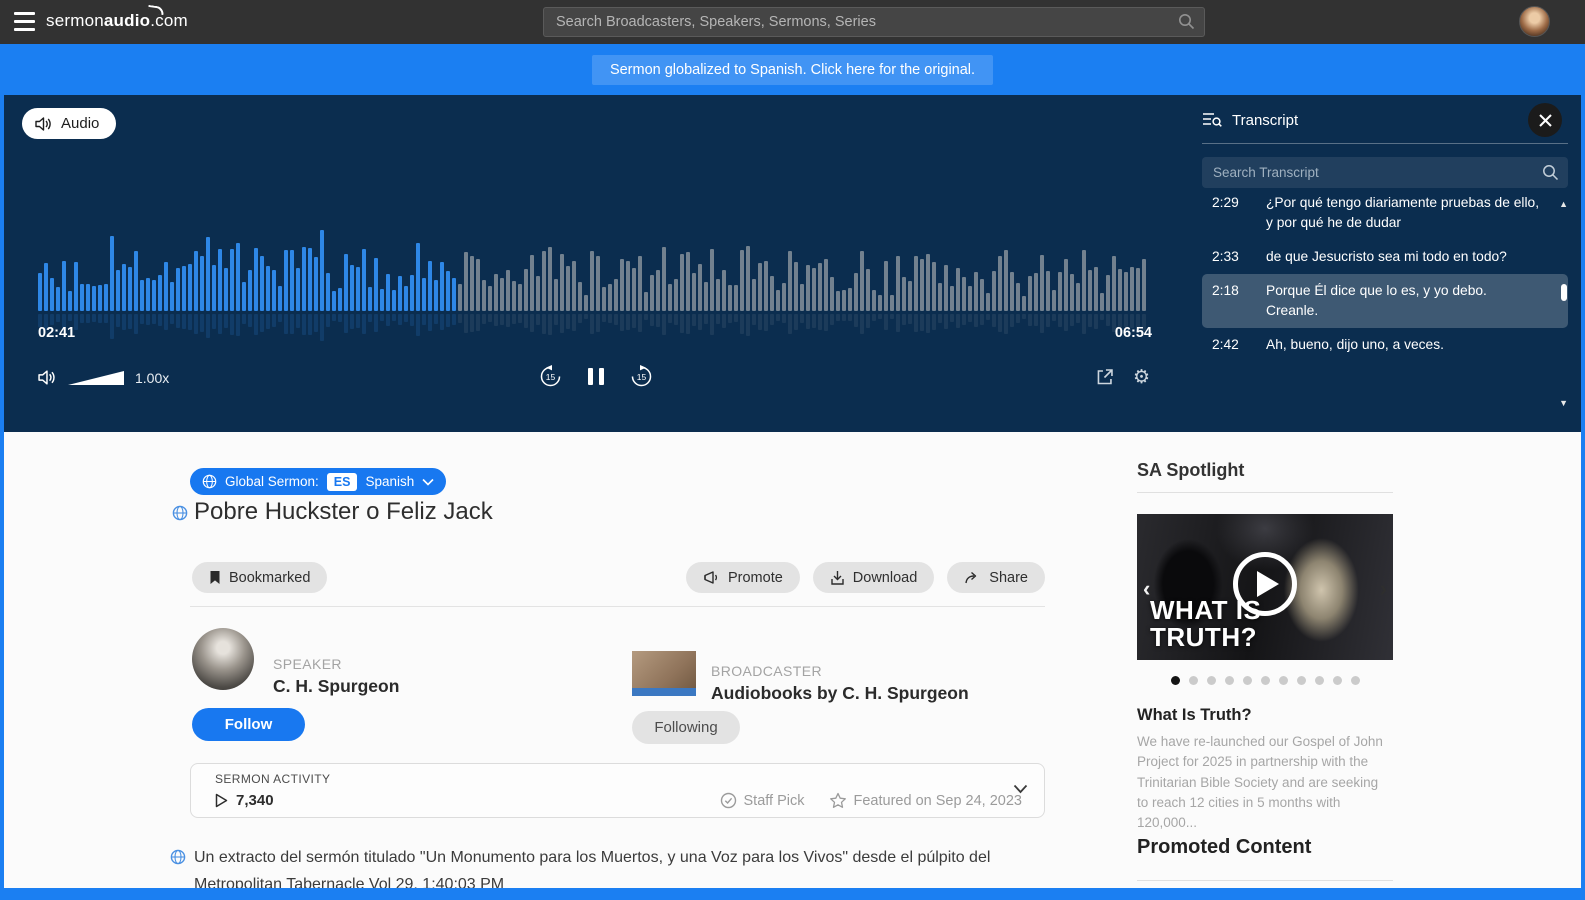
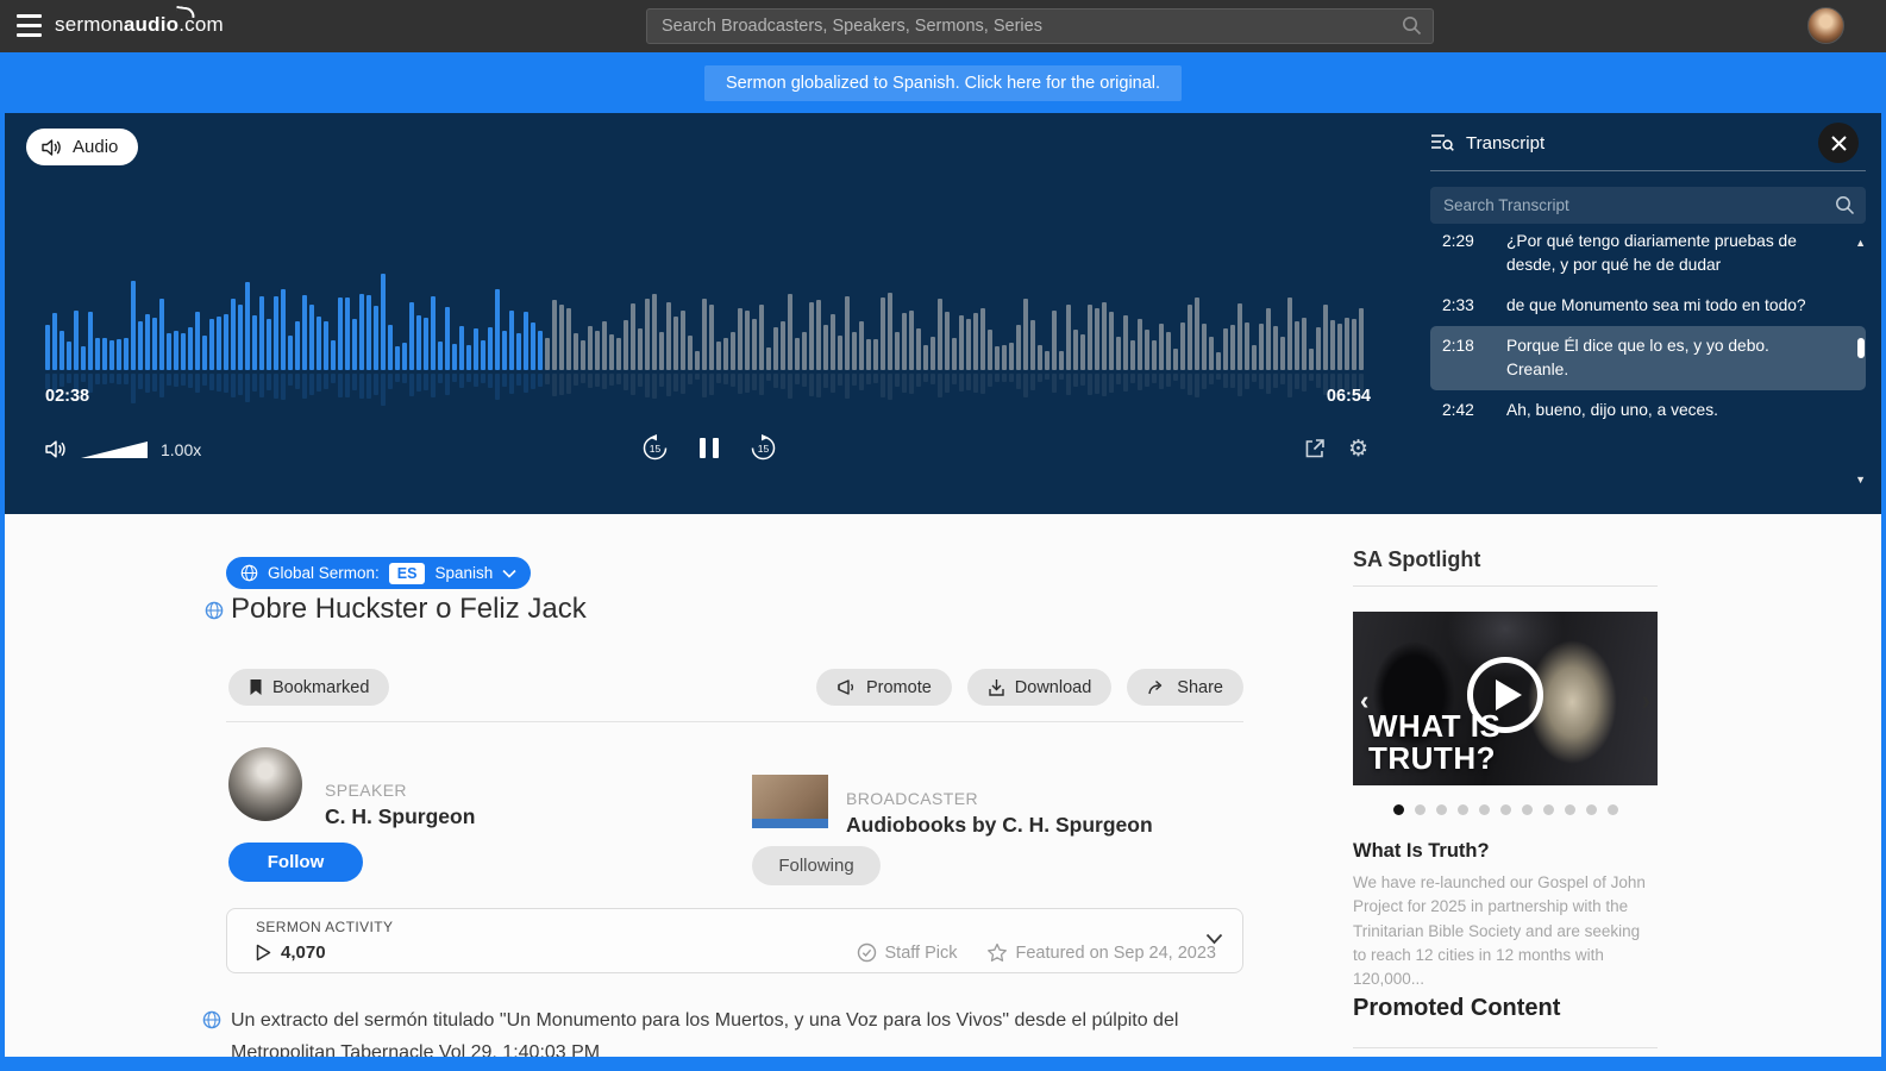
  sermonaudio.com
  Search Broadcasters, Speakers, Sermons, Series
  Sermon globalized to Spanish. Click here for the original.
  Audio
- 02:41
+ 02:38
  06:54
  1.00x
  15
  15
  ⚙
  Transcript
  Search Transcript
  2:29
- ¿Por qué tengo diariamente pruebas de ello, y por qué he de dudar
+ ¿Por qué tengo diariamente pruebas de desde, y por qué he de dudar
  2:33
- de que Jesucristo sea mi todo en todo?
+ de que Monumento sea mi todo en todo?
  2:18
  Porque Él dice que lo es, y yo debo. Creanle.
  2:42
  Ah, bueno, dijo uno, a veces.
  ▲
  ▼
  Global Sermon:
  ES
  Spanish
  Pobre Huckster o Feliz Jack
  Bookmarked
  Promote
  Download
  Share
  SPEAKER
  C. H. Spurgeon
  Follow
  BROADCASTER
  Audiobooks by C. H. Spurgeon
  Following
  SERMON ACTIVITY
- 7,340
+ 4,070
  Staff Pick
  Featured on Sep 24, 2023
  Un extracto del sermón titulado "Un Monumento para los Muertos, y una Voz para los Vivos" desde el púlpito del Metropolitan Tabernacle Vol 29, 1:40:03 PM
  SA Spotlight
  WHAT IS TRUTH?
  ‹
  What Is Truth?
- We have re-launched our Gospel of John Project for 2025 in partnership with the Trinitarian Bible Society and are seeking to reach 12 cities in 5 months with 120,000...
+ We have re-launched our Gospel of John Project for 2025 in partnership with the Trinitarian Bible Society and are seeking to reach 12 cities in 12 months with 120,000...
  Promoted Content
